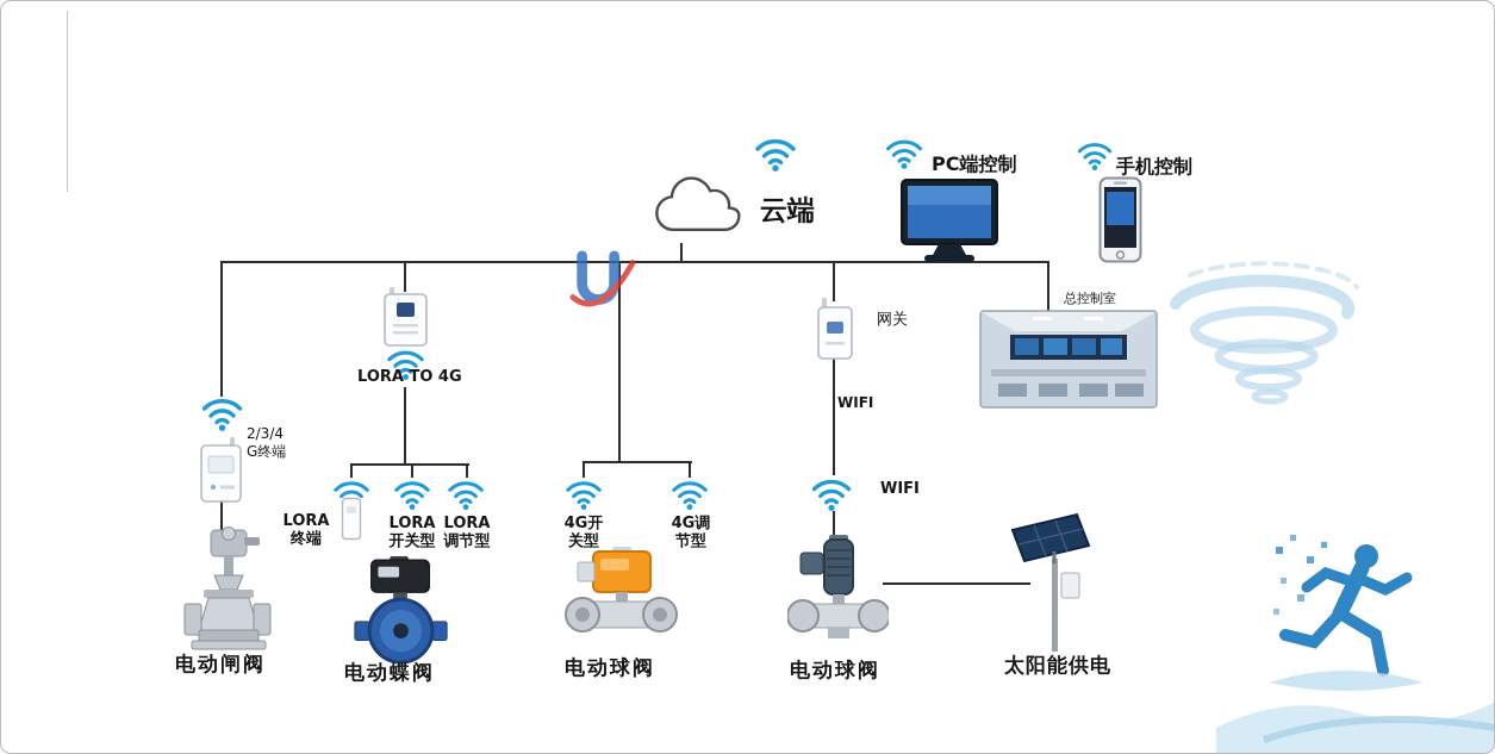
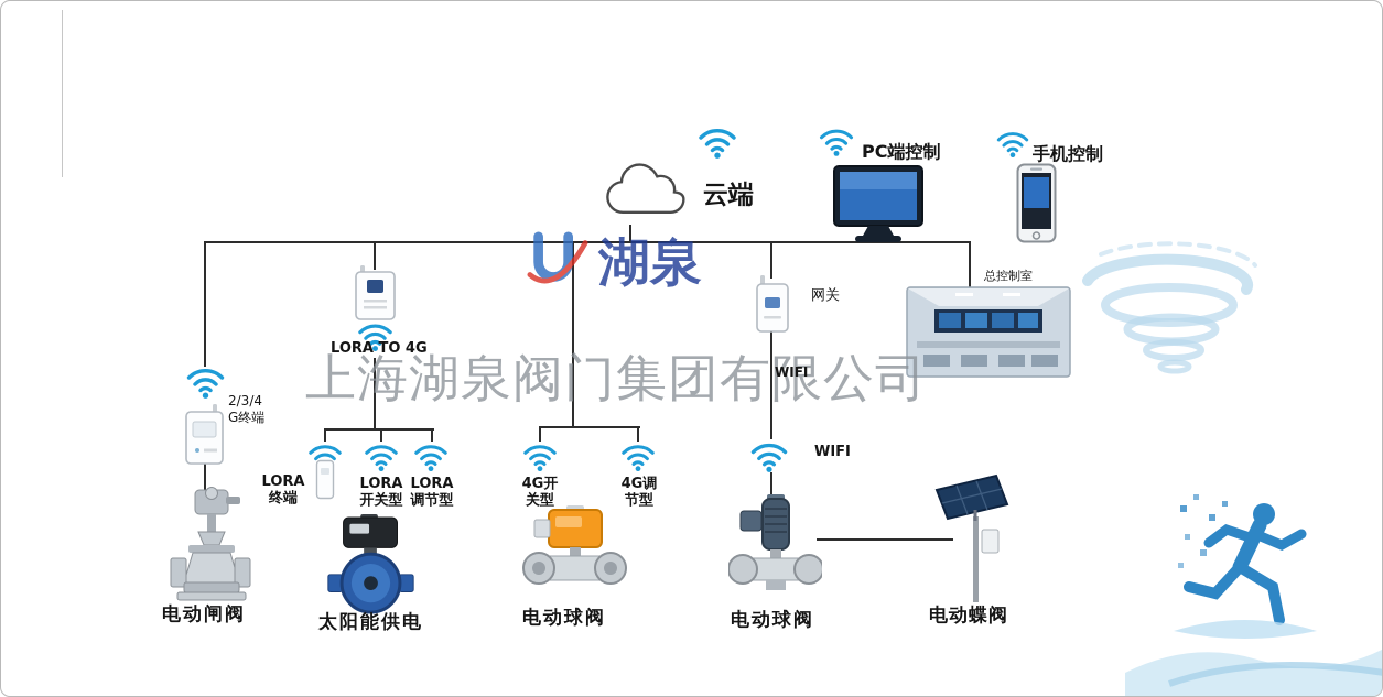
+ 湖泉
+ 上海湖泉阀门集团有限公司
  云端
  PC端控制
  手机控制
  网关
  WIFI
  总控制室
  LORA TO 4G
  2/3/4
  G终端
  WIFI
  LORA
  终端
  LORA
  开关型
  LORA
  调节型
  4G开
  关型
  4G调
  节型
  电动闸阀
- 电动蝶阀
+ 太阳能供电
  电动球阀
  电动球阀
- 太阳能供电
+ 电动蝶阀
